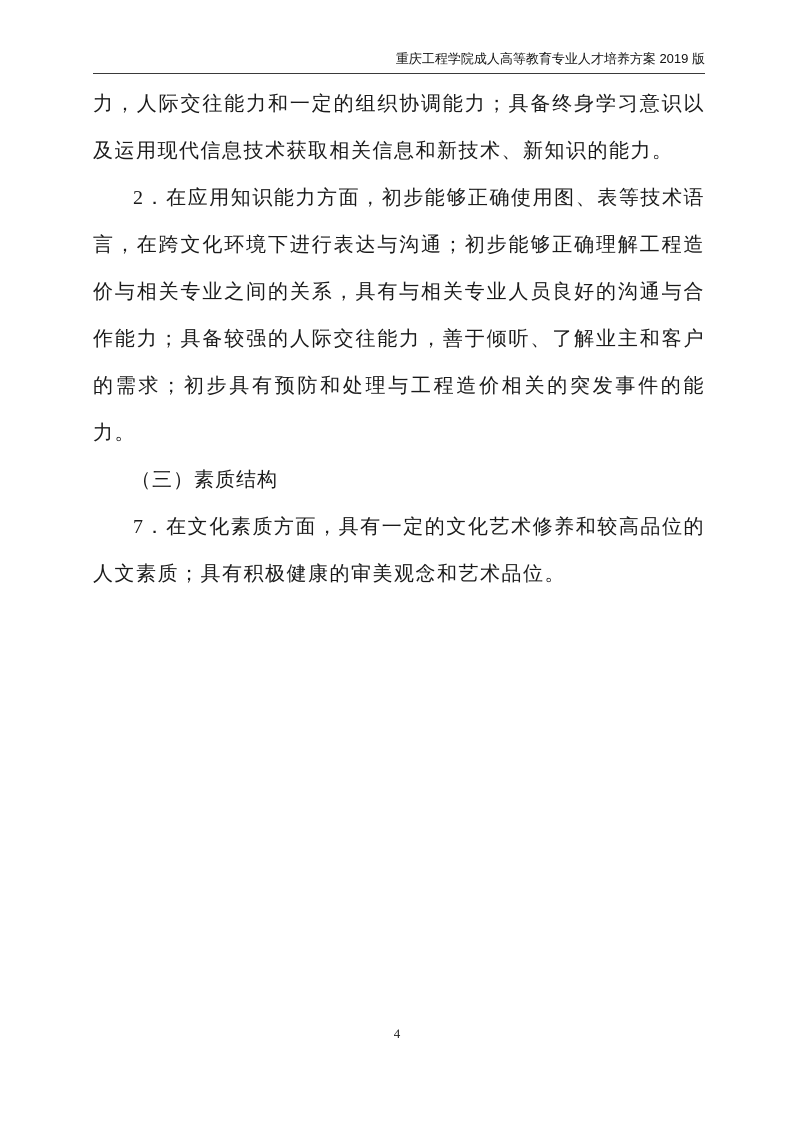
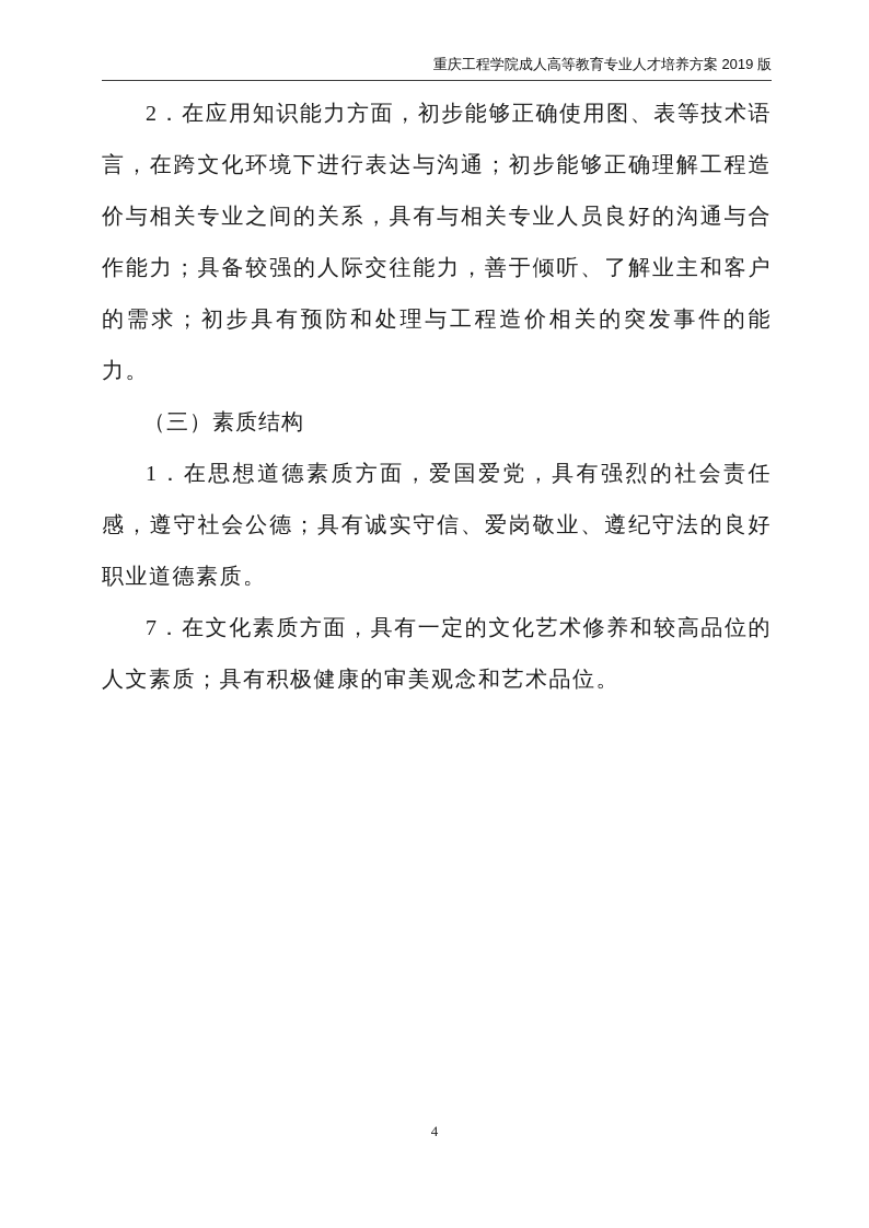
  重庆工程学院成人高等教育专业人才培养方案 2019 版
- 力，人际交往能力和一定的组织协调能力；具备终身学习意识以及运用现代信息技术获取相关信息和新技术、新知识的能力。
  2．在应用知识能力方面，初步能够正确使用图、表等技术语言，在跨文化环境下进行表达与沟通；初步能够正确理解工程造价与相关专业之间的关系，具有与相关专业人员良好的沟通与合作能力；具备较强的人际交往能力，善于倾听、了解业主和客户的需求；初步具有预防和处理与工程造价相关的突发事件的能力。
  （三）素质结构
+ 1．在思想道德素质方面，爱国爱党，具有强烈的社会责任感，遵守社会公德；具有诚实守信、爱岗敬业、遵纪守法的良好职业道德素质。
  7．在文化素质方面，具有一定的文化艺术修养和较高品位的人文素质；具有积极健康的审美观念和艺术品位。
  4
